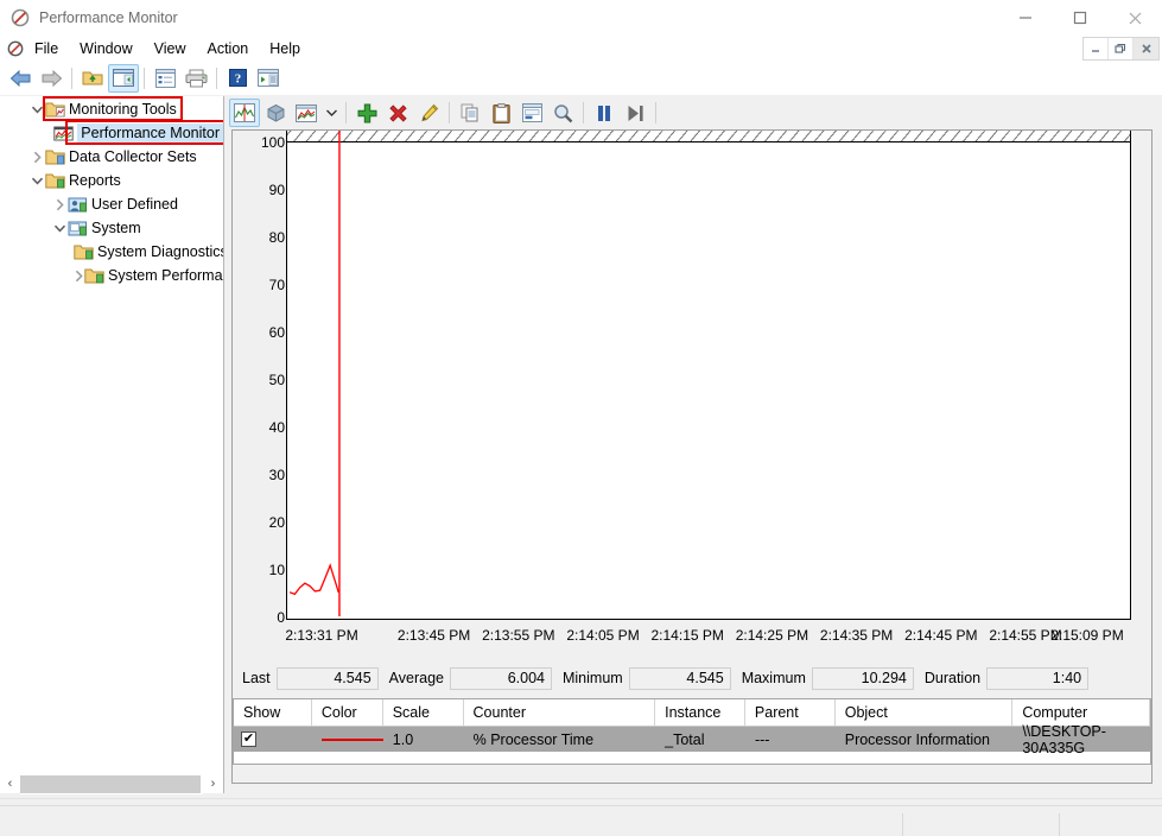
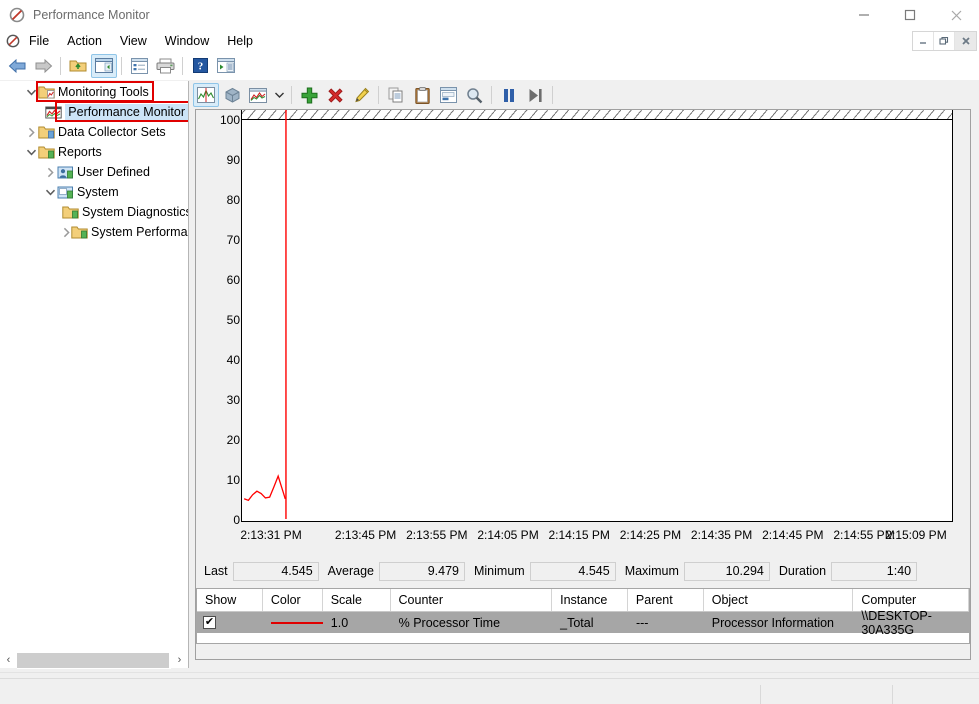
  Performance Monitor
  File
- Window
+ Action
  View
- Action
+ Window
  Help
  ?
  Monitoring Tools
  Performance Monitor
  Data Collector Sets
  Reports
  User Defined
  System
  System Diagnostic
  System Performa
  ‹
  ›
  0
  10
  20
  30
  40
  50
  60
  70
  80
  90
  100
  2:13:31 PM
  2:13:45 PM
  2:13:55 PM
  2:14:05 PM
  2:14:15 PM
  2:14:25 PM
  2:14:35 PM
  2:14:45 PM
  2:14:55 PM
  2:15:09 PM
  Last
  4.545
  Average
- 6.004
+ 9.479
  Minimum
  4.545
  Maximum
  10.294
  Duration
  1:40
  Show
  Color
  Scale
  Counter
  Instance
  Parent
  Object
  Computer
  ✔
  1.0
  % Processor Time
  _Total
  ---
  Processor Information
  \\DESKTOP-30A335G
